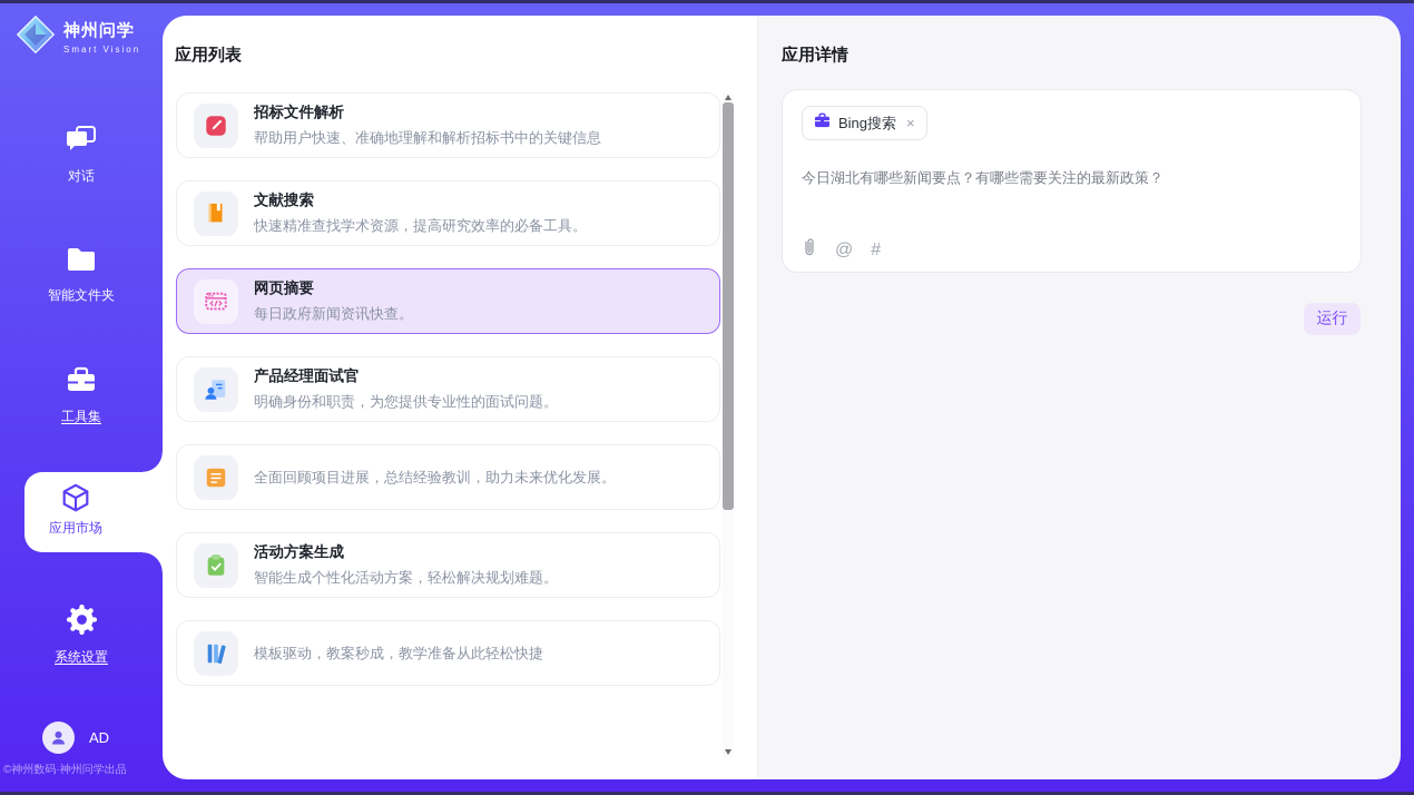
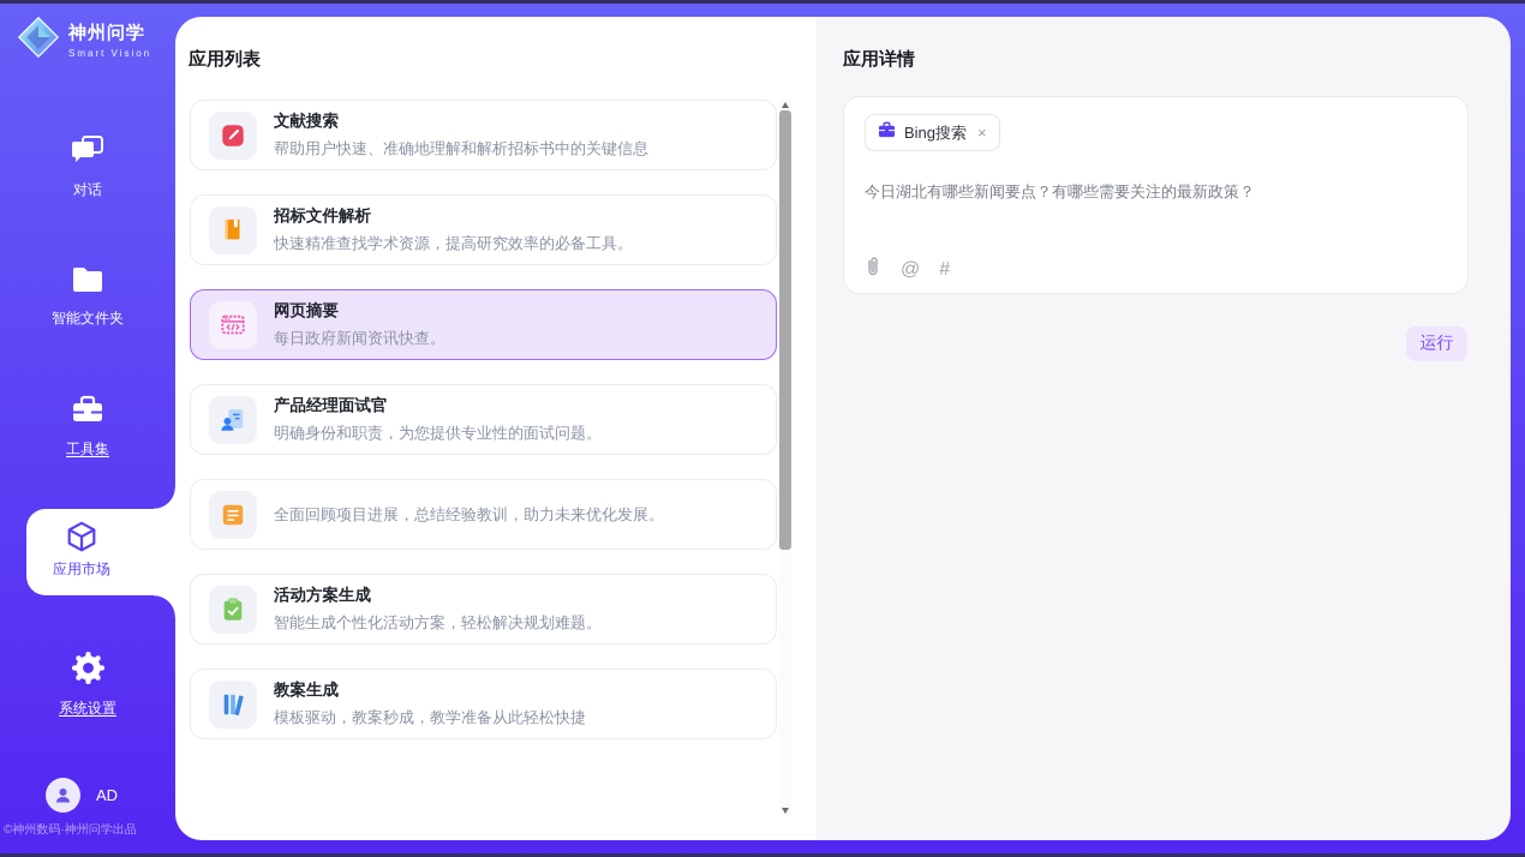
  神州问学
  Smart Vision
  对话
  智能文件夹
  工具集
  应用市场
  系统设置
  AD
  ©神州数码·神州问学出品
  应用列表
- 招标文件解析
+ 文献搜索
  帮助用户快速、准确地理解和解析招标书中的关键信息
- 文献搜索
+ 招标文件解析
  快速精准查找学术资源，提高研究效率的必备工具。
  网页摘要
  每日政府新闻资讯快查。
  产品经理面试官
  明确身份和职责，为您提供专业性的面试问题。
  全面回顾项目进展，总结经验教训，助力未来优化发展。
  活动方案生成
  智能生成个性化活动方案，轻松解决规划难题。
+ 教案生成
  模板驱动，教案秒成，教学准备从此轻松快捷
  应用详情
  Bing搜索
  ×
  今日湖北有哪些新闻要点？有哪些需要关注的最新政策？
  @
  #
  运行
